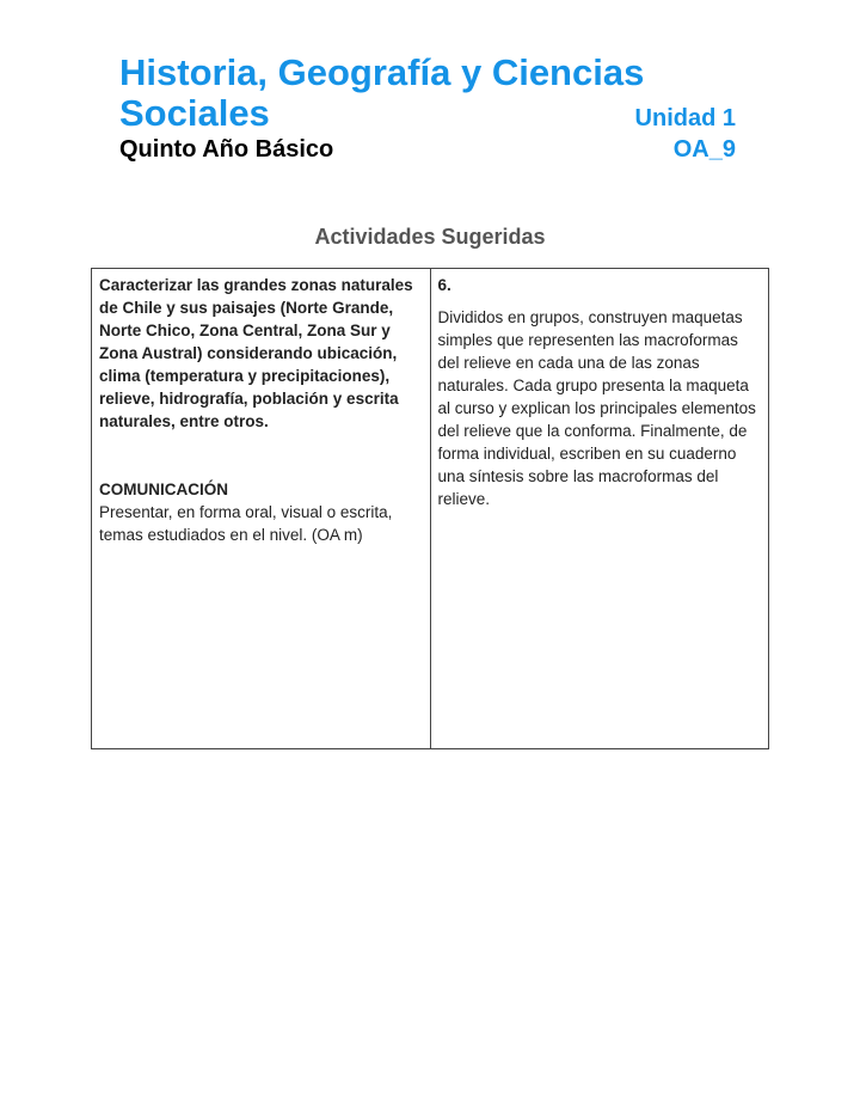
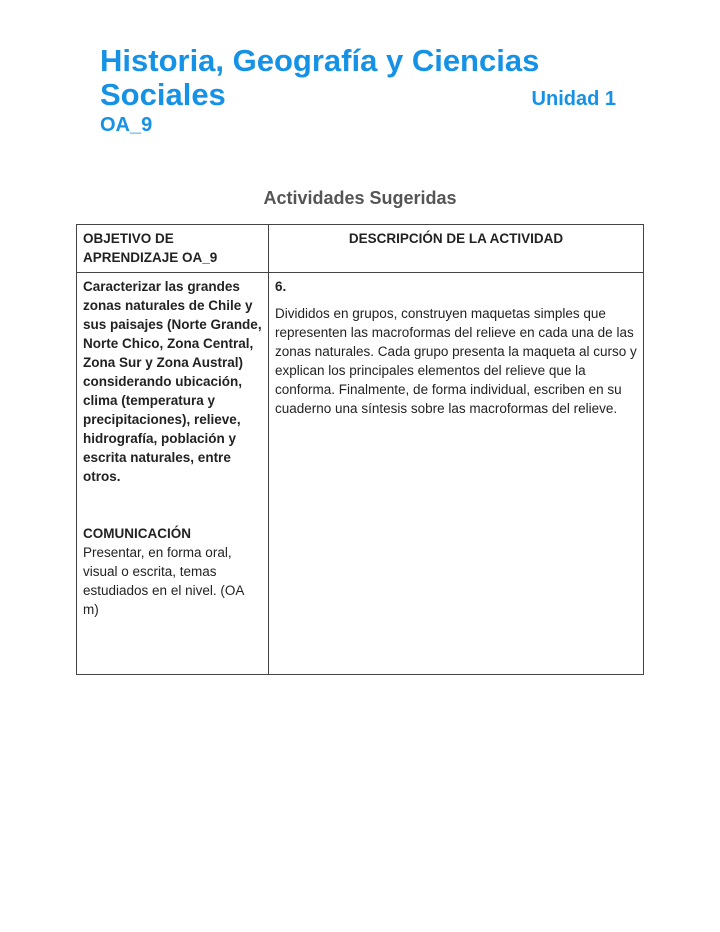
  Historia, Geografía y Ciencias
  Sociales
  Unidad 1
- Quinto Año Básico
  OA_9
  Actividades Sugeridas
+ OBJETIVO DE APRENDIZAJE OA_9	DESCRIPCIÓN DE LA ACTIVIDAD
  Caracterizar las grandes zonas naturales de Chile y sus paisajes (Norte Grande, Norte Chico, Zona Central, Zona Sur y Zona Austral) considerando ubicación, clima (temperatura y precipitaciones), relieve, hidrografía, población y escrita naturales, entre otros. COMUNICACIÓN Presentar, en forma oral, visual o escrita, temas estudiados en el nivel. (OA m)	6. Divididos en grupos, construyen maquetas simples que representen las macroformas del relieve en cada una de las zonas naturales. Cada grupo presenta la maqueta al curso y explican los principales elementos del relieve que la conforma. Finalmente, de forma individual, escriben en su cuaderno una síntesis sobre las macroformas del relieve.
